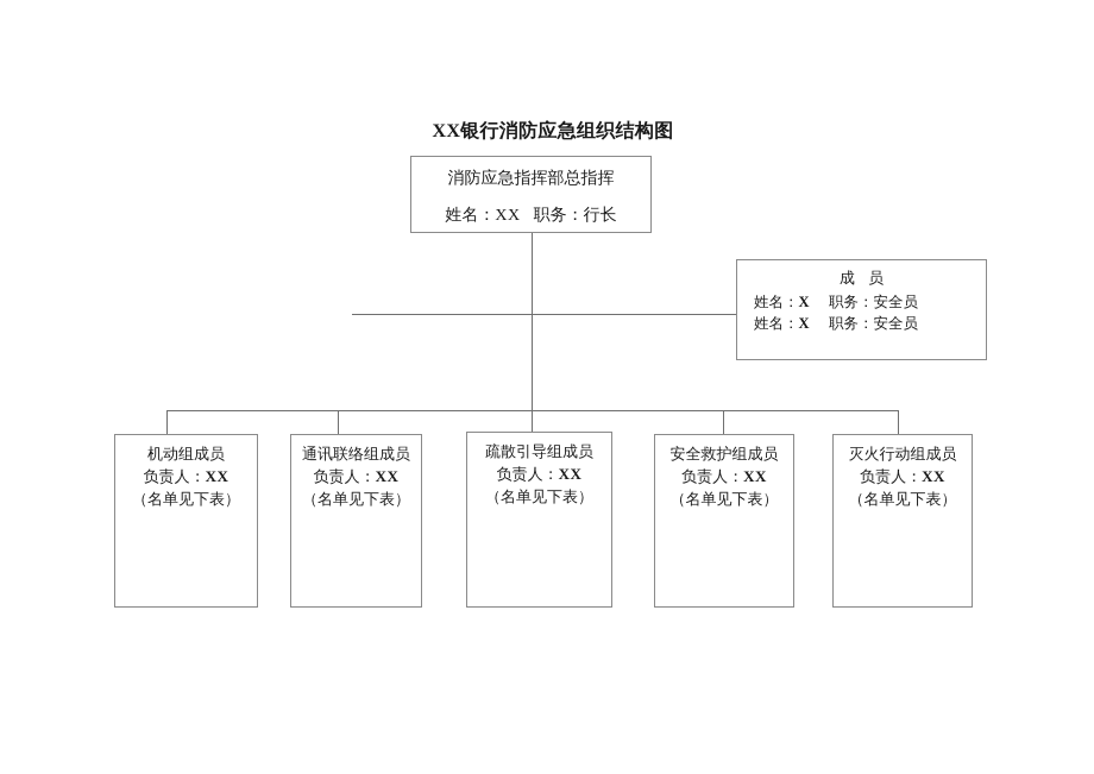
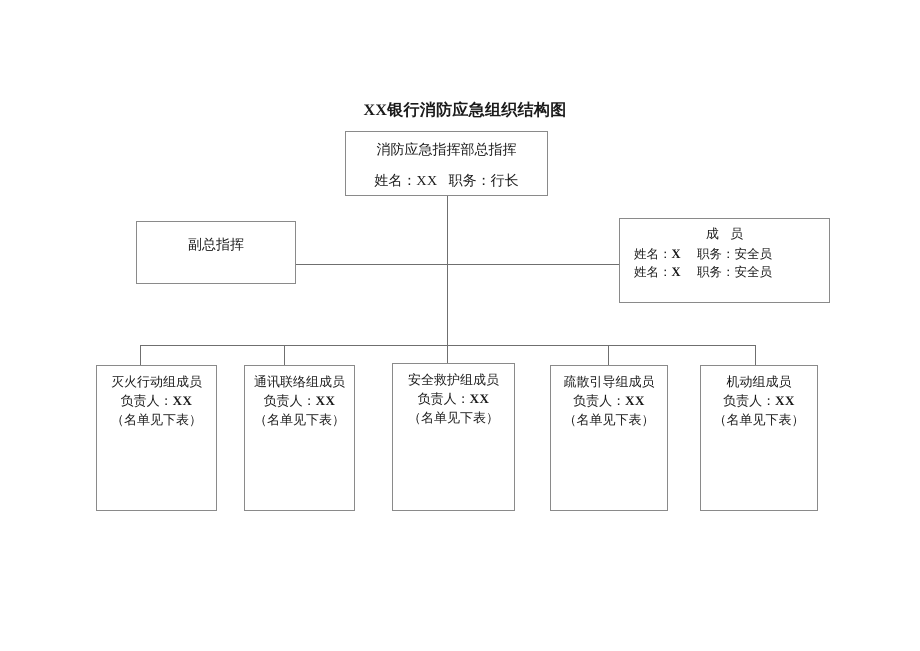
  XX银行消防应急组织结构图
  消防应急指挥部总指挥
  姓名：XX 职务：行长
+ 副总指挥
  成 员
  姓名：X 职务：安全员
  姓名：X 职务：安全员
- 机动组成员
+ 灭火行动组成员
  负责人：XX
  （名单见下表）
  通讯联络组成员
  负责人：XX
  （名单见下表）
- 疏散引导组成员
+ 安全救护组成员
  负责人：XX
  （名单见下表）
- 安全救护组成员
+ 疏散引导组成员
  负责人：XX
  （名单见下表）
- 灭火行动组成员
+ 机动组成员
  负责人：XX
  （名单见下表）
